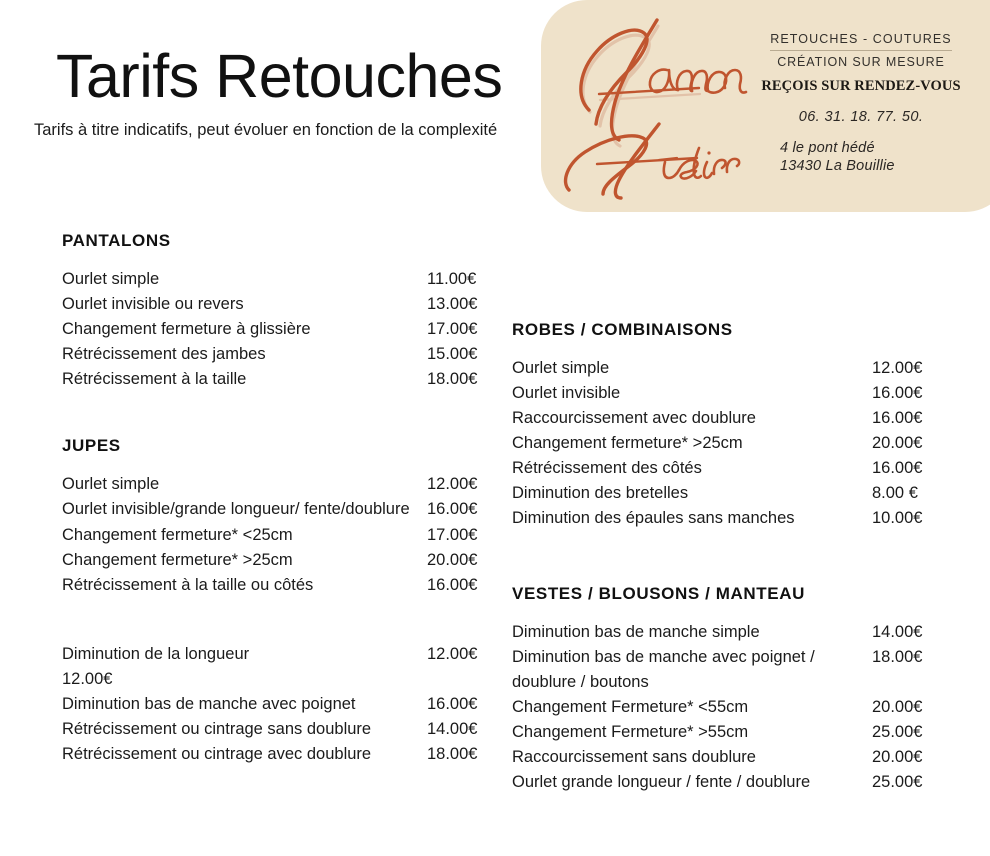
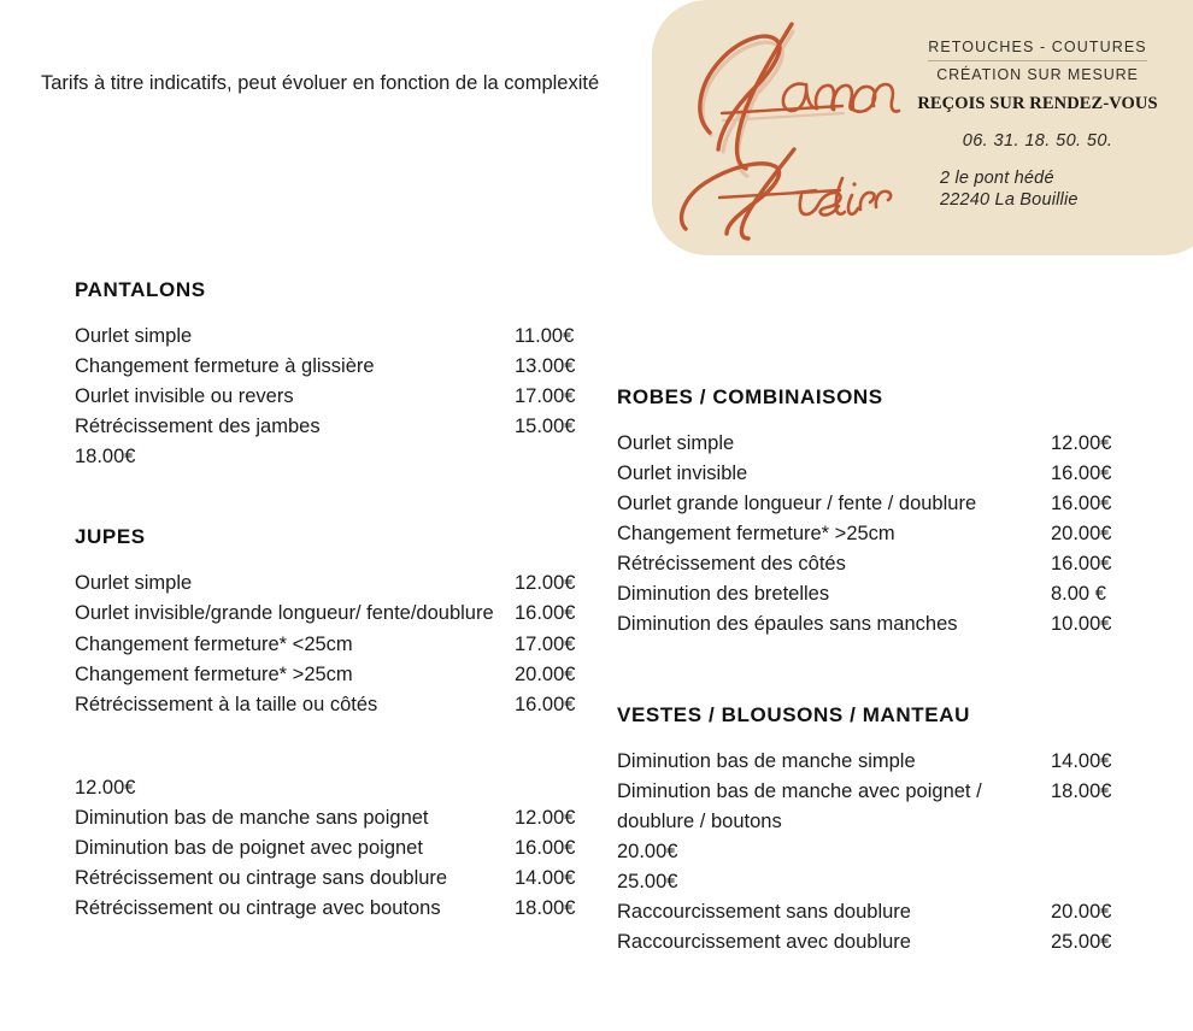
- Tarifs Retouches
  Tarifs à titre indicatifs, peut évoluer en fonction de la complexité
  RETOUCHES - COUTURES
  CRÉATION SUR MESURE
  REÇOIS SUR RENDEZ-VOUS
- 06. 31. 18. 77. 50.
+ 06. 31. 18. 50. 50.
- 4 le pont hédé
+ 2 le pont hédé
- 13430 La Bouillie
+ 22240 La Bouillie
  PANTALONS
  Ourlet simple
  11.00€
- Ourlet invisible ou revers
+ Changement fermeture à glissière
  13.00€
- Changement fermeture à glissière
+ Ourlet invisible ou revers
  17.00€
  Rétrécissement des jambes
  15.00€
- Rétrécissement à la taille
  18.00€
  JUPES
  Ourlet simple
  12.00€
  Ourlet invisible/grande longueur/ fente/doublure
  16.00€
  Changement fermeture* <25cm
  17.00€
  Changement fermeture* >25cm
  20.00€
  Rétrécissement à la taille ou côtés
  16.00€
- Diminution de la longueur
  12.00€
+ Diminution bas de manche sans poignet
  12.00€
- Diminution bas de manche avec poignet
+ Diminution bas de poignet avec poignet
  16.00€
  Rétrécissement ou cintrage sans doublure
  14.00€
- Rétrécissement ou cintrage avec doublure
+ Rétrécissement ou cintrage avec boutons
  18.00€
  ROBES / COMBINAISONS
  Ourlet simple
  12.00€
  Ourlet invisible
  16.00€
- Raccourcissement avec doublure
+ Ourlet grande longueur / fente / doublure
  16.00€
  Changement fermeture* >25cm
  20.00€
  Rétrécissement des côtés
  16.00€
  Diminution des bretelles
  8.00 €
  Diminution des épaules sans manches
  10.00€
  VESTES / BLOUSONS / MANTEAU
  Diminution bas de manche simple
  14.00€
  Diminution bas de manche avec poignet / doublure / boutons
  18.00€
- Changement Fermeture* <55cm
  20.00€
- Changement Fermeture* >55cm
  25.00€
  Raccourcissement sans doublure
  20.00€
- Ourlet grande longueur / fente / doublure
+ Raccourcissement avec doublure
  25.00€
